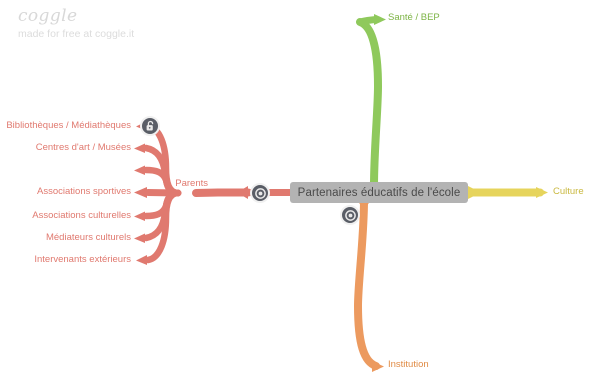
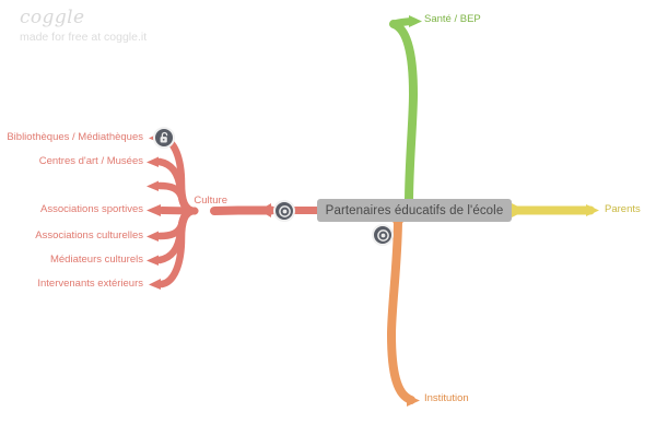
  coggle
  made for free at coggle.it
  Partenaires éducatifs de l'école
- Parents
+ Culture
  Santé / BEP
- Culture
+ Parents
  Institution
  Bibliothèques / Médiathèques
  Centres d'art / Musées
  Associations sportives
  Associations culturelles
  Médiateurs culturels
  Intervenants extérieurs
